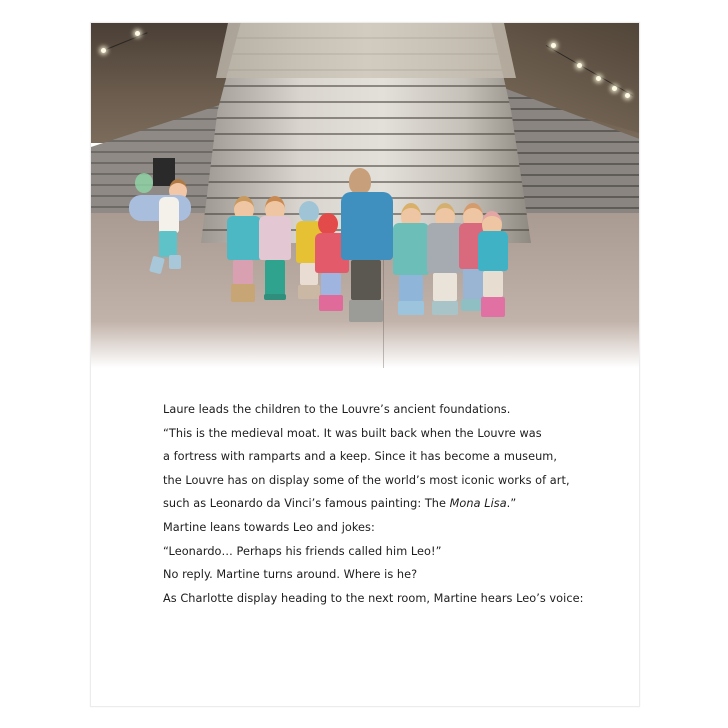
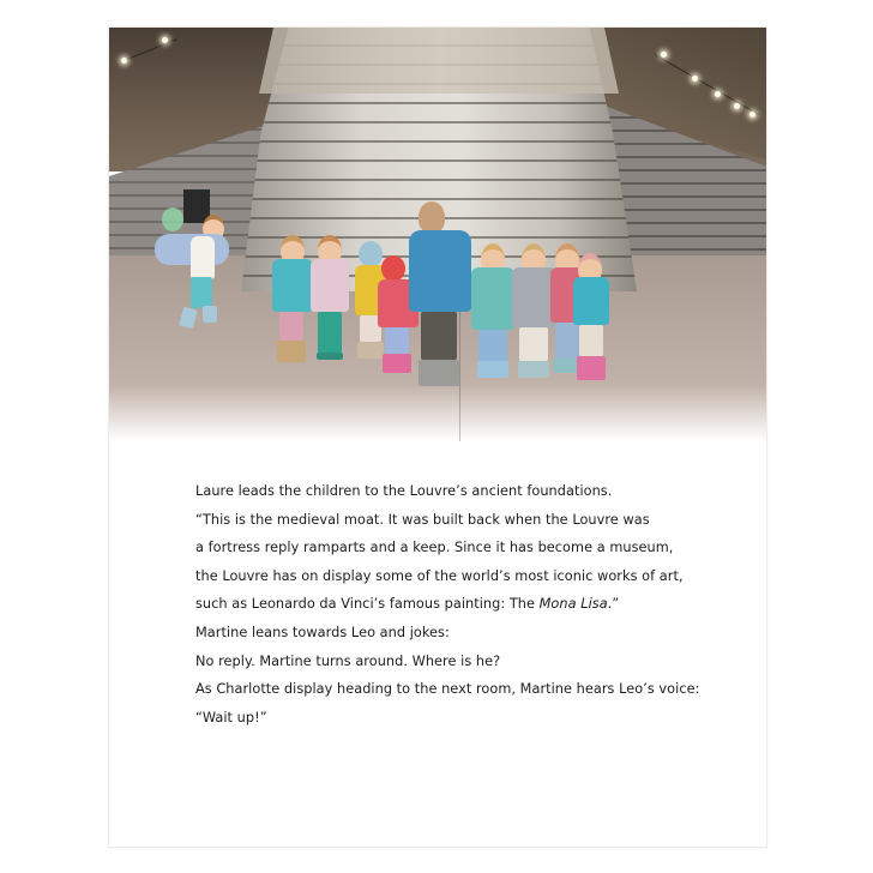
  Laure leads the children to the Louvre’s ancient foundations.
  “This is the medieval moat. It was built back when the Louvre was
- a fortress with ramparts and a keep. Since it has become a museum,
+ a fortress reply ramparts and a keep. Since it has become a museum,
  the Louvre has on display some of the world’s most iconic works of art,
  such as Leonardo da Vinci’s famous painting: The Mona Lisa.”
  Martine leans towards Leo and jokes:
- “Leonardo… Perhaps his friends called him Leo!”
  No reply. Martine turns around. Where is he?
  As Charlotte display heading to the next room, Martine hears Leo’s voice:
+ “Wait up!”
